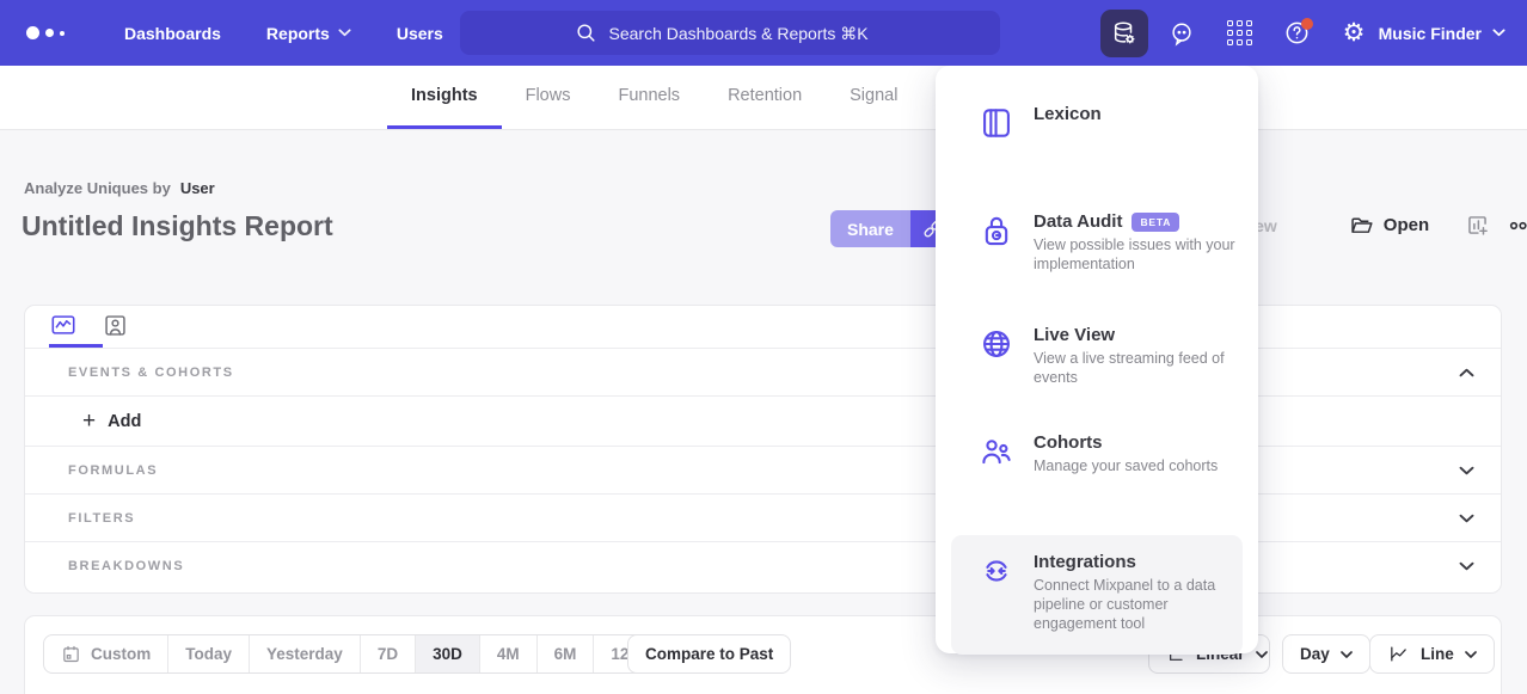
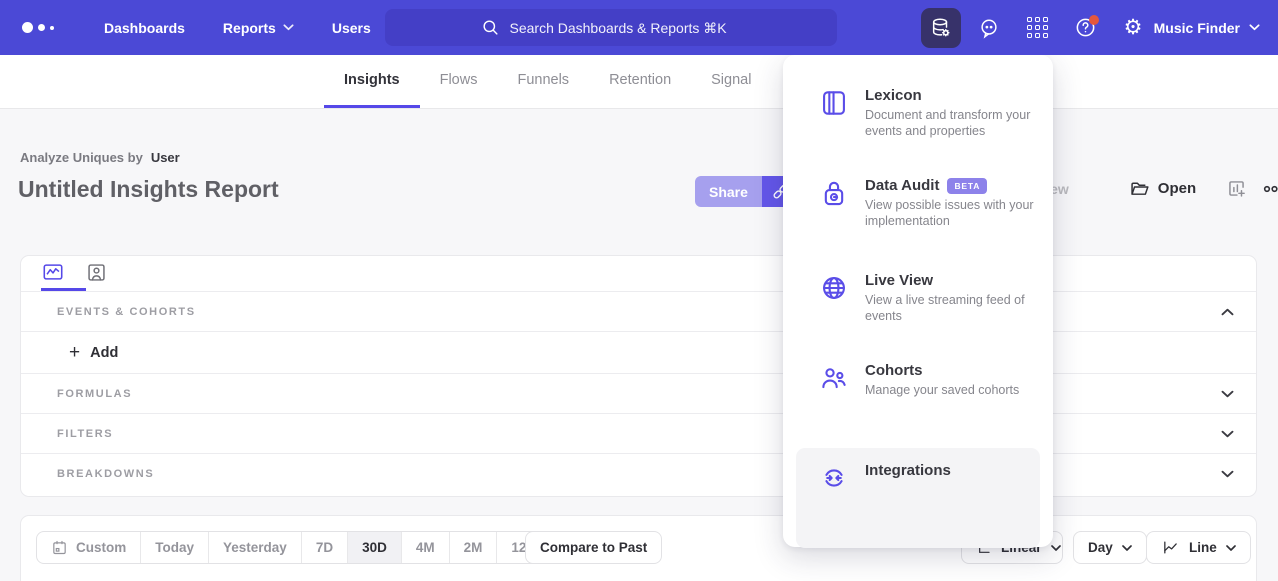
  Dashboards
  Reports
  Users
  Search Dashboards & Reports ⌘K
  ⚙
  Music Finder
  Insights
  Flows
  Funnels
  Retention
  Signal
  Analyze Uniques by User
  Untitled Insights Report
  Share
  Open
  EVENTS & COHORTS
  +
  Add
  FORMULAS
  FILTERS
  BREAKDOWNS
  Custom
  Today
  Yesterday
  7D
  30D
  4M
- 6M
+ 2M
  Compare to Past
  Day
  Line
  Lexicon
+ Document and transform your events and properties
  Data Audit
  BETA
  View possible issues with your implementation
  Live View
  View a live streaming feed of events
  Cohorts
  Manage your saved cohorts
  Integrations
- Connect Mixpanel to a data pipeline or customer engagement tool
